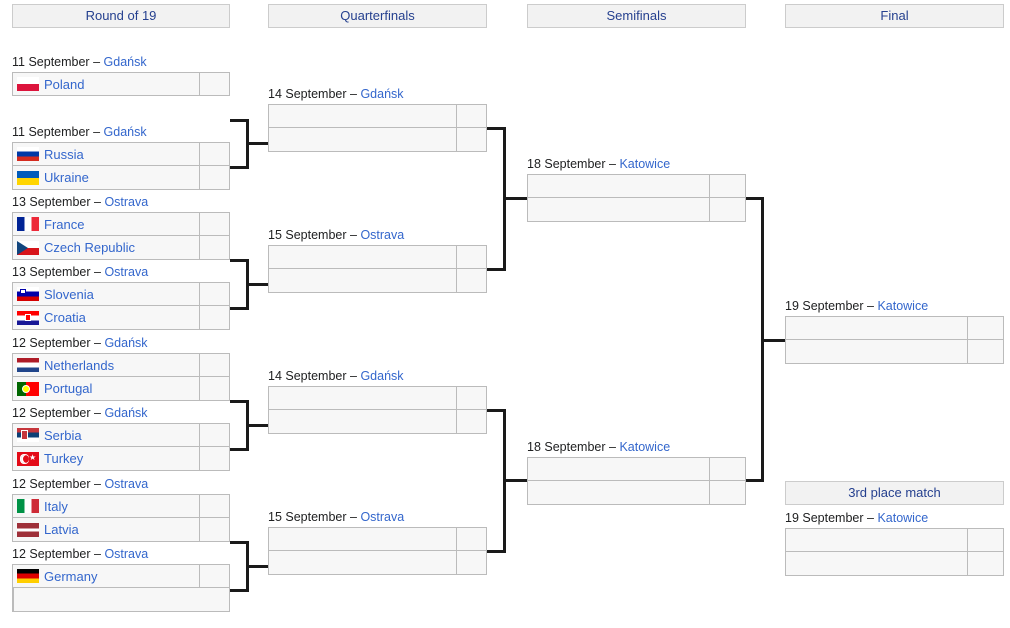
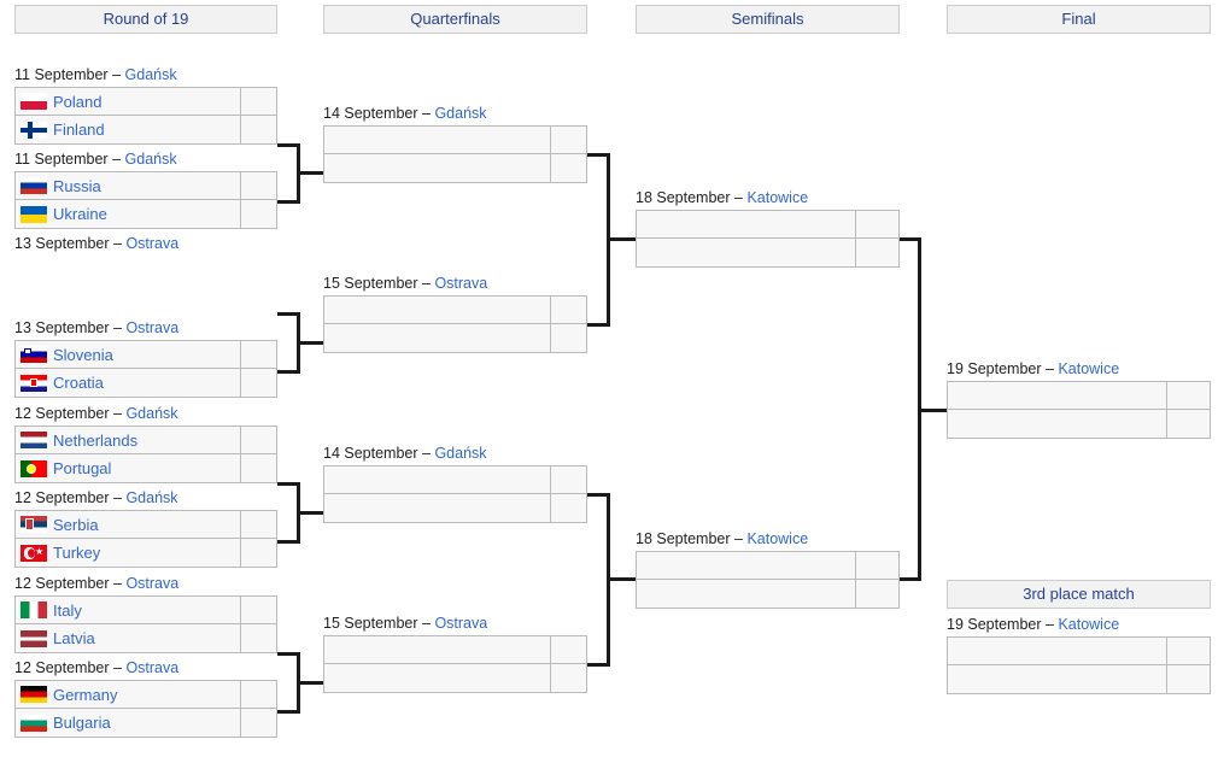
  Round of 19
  Quarterfinals
  Semifinals
  Final
  3rd place match
  11 September – Gdańsk
  Poland
+ Finland
  11 September – Gdańsk
  Russia
  Ukraine
  13 September – Ostrava
- France
- Czech Republic
  13 September – Ostrava
  Slovenia
  Croatia
  12 September – Gdańsk
  Netherlands
  Portugal
  12 September – Gdańsk
  Serbia
  Turkey
  12 September – Ostrava
  Italy
  Latvia
  12 September – Ostrava
  Germany
+ Bulgaria
  14 September – Gdańsk
  15 September – Ostrava
  14 September – Gdańsk
  15 September – Ostrava
  18 September – Katowice
  18 September – Katowice
  19 September – Katowice
  19 September – Katowice
